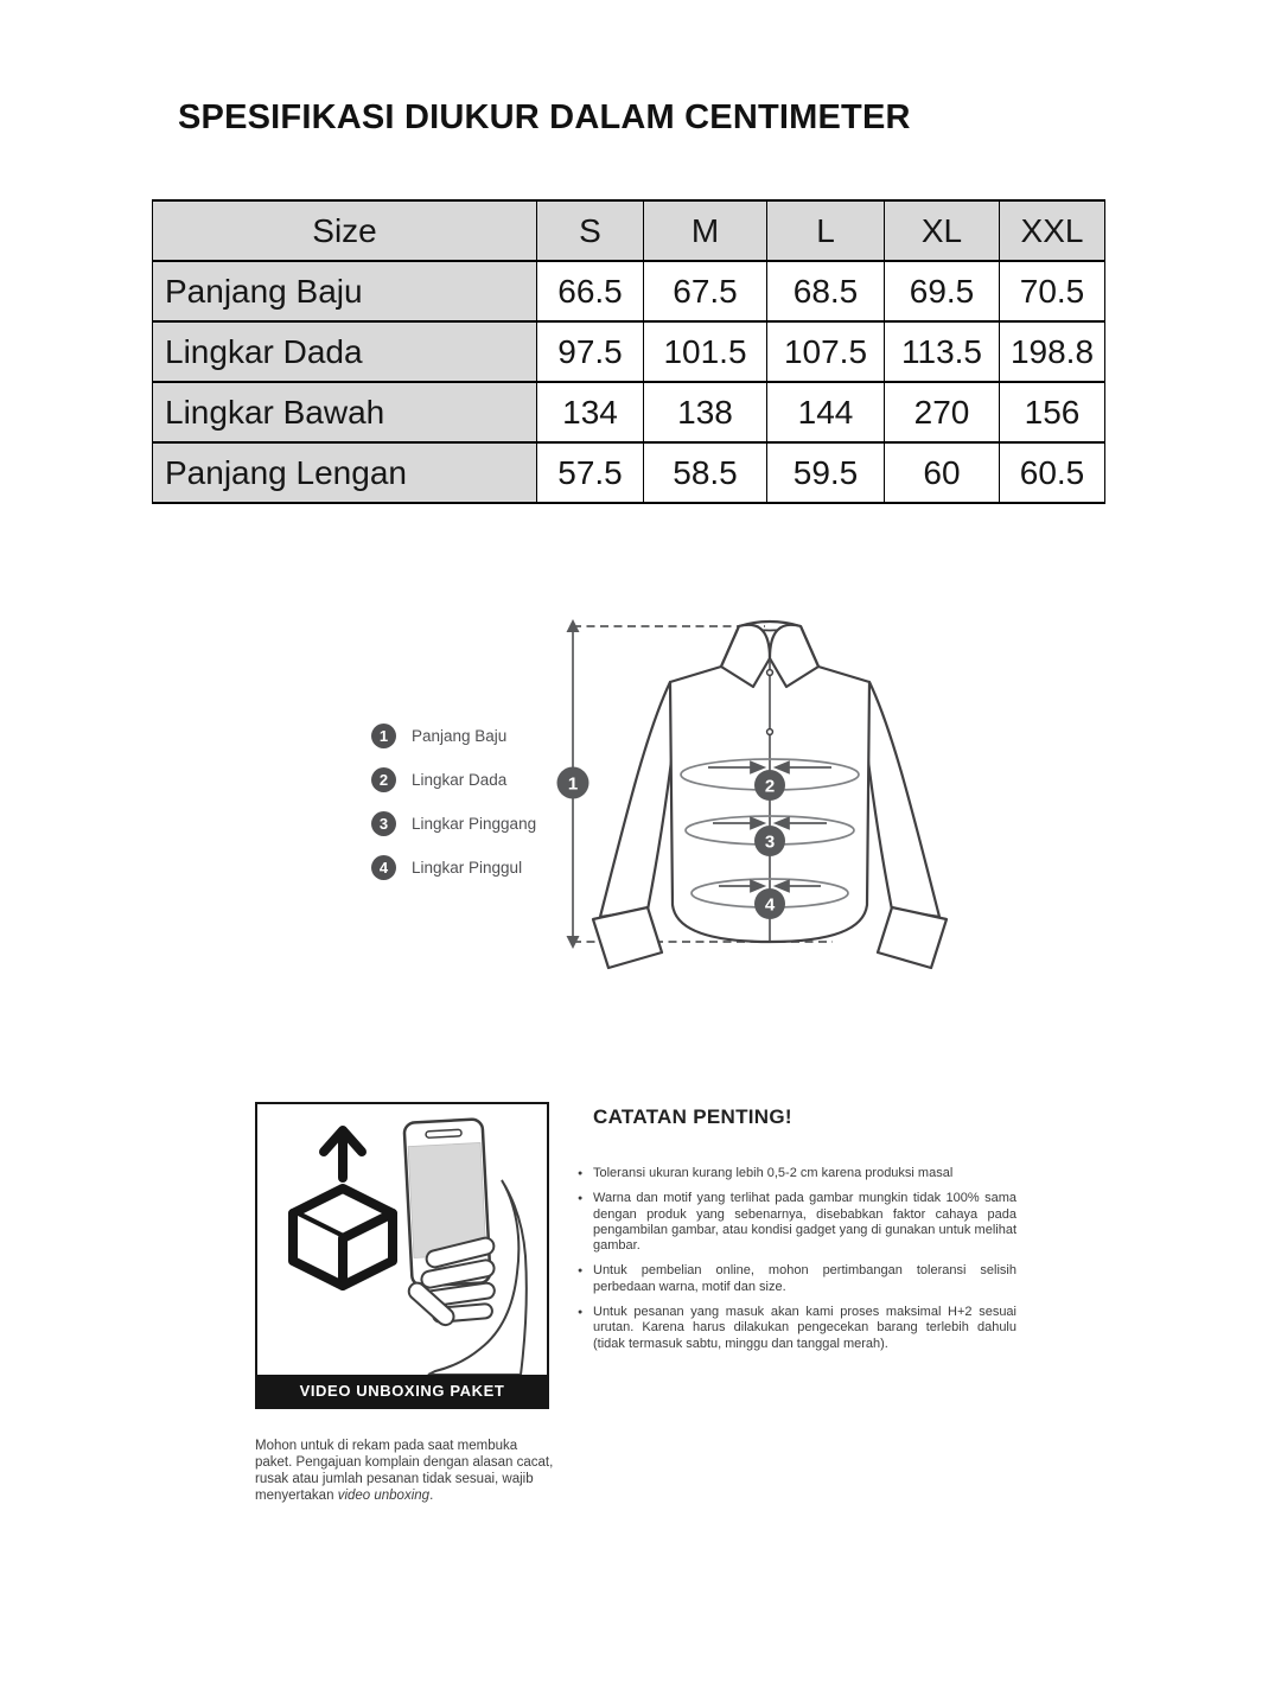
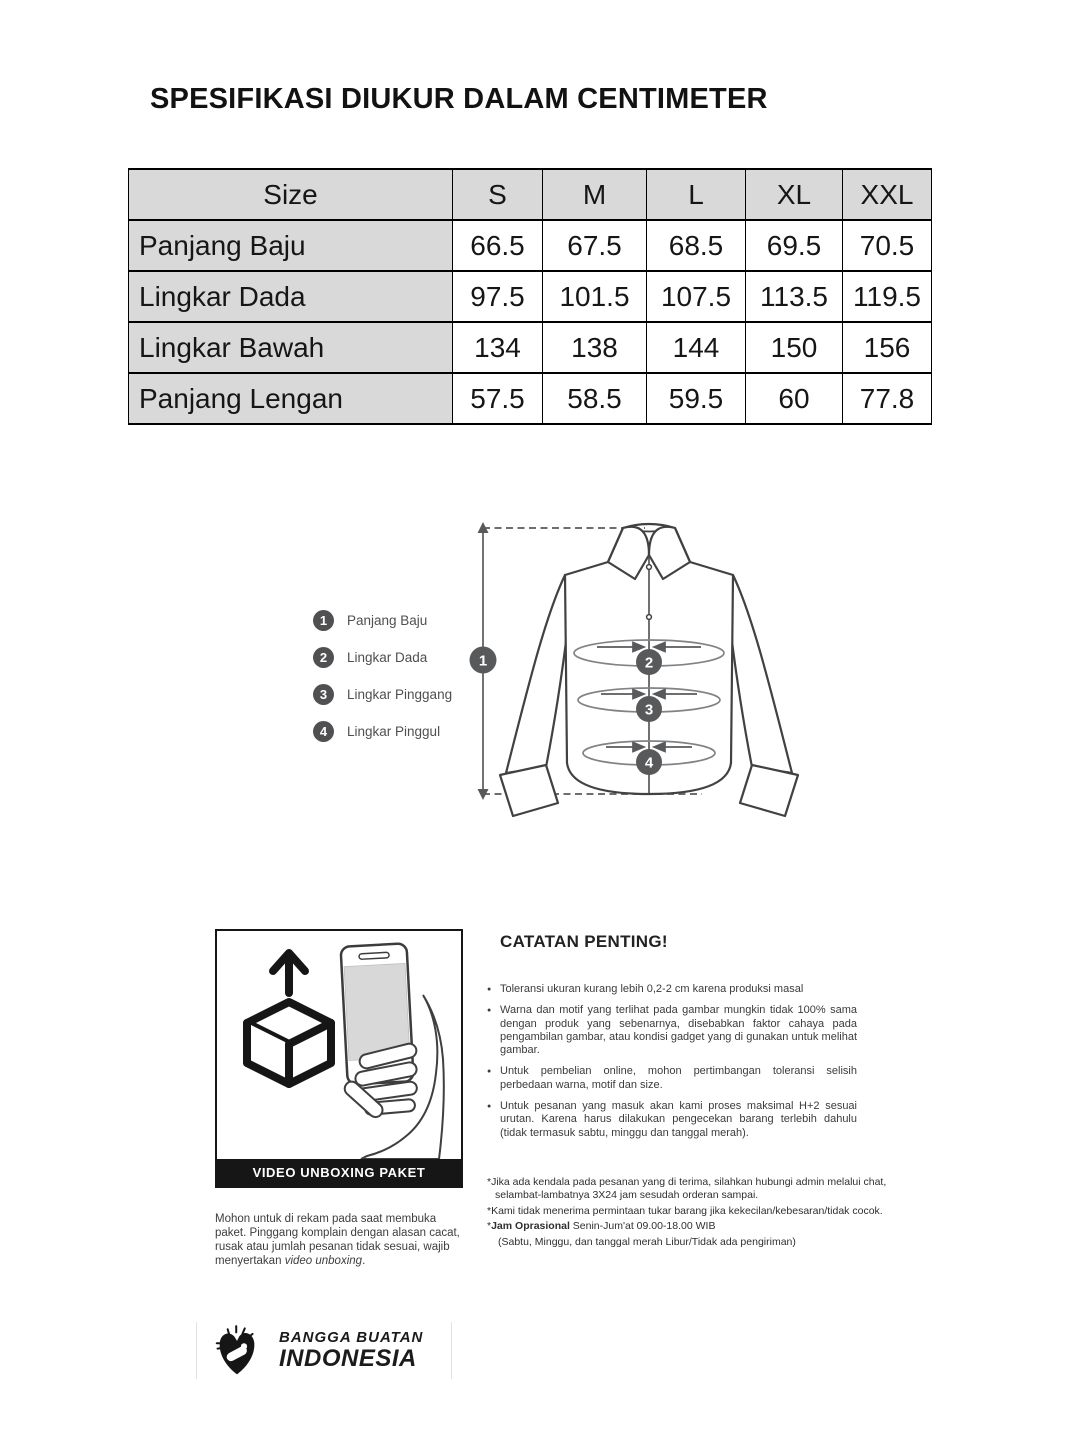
  SPESIFIKASI DIUKUR DALAM CENTIMETER
  Size	S	M	L	XL	XXL
  Panjang Baju	66.5	67.5	68.5	69.5	70.5
- Lingkar Dada	97.5	101.5	107.5	113.5	198.8
+ Lingkar Dada	97.5	101.5	107.5	113.5	119.5
- Lingkar Bawah	134	138	144	270	156
+ Lingkar Bawah	134	138	144	150	156
- Panjang Lengan	57.5	58.5	59.5	60	60.5
+ Panjang Lengan	57.5	58.5	59.5	60	77.8
  1
  Panjang Baju
  2
  Lingkar Dada
  3
  Lingkar Pinggang
  4
  Lingkar Pinggul
  1
  2
  3
  4
  VIDEO UNBOXING PAKET
- Mohon untuk di rekam pada saat membuka paket. Pengajuan komplain dengan alasan cacat, rusak atau jumlah pesanan tidak sesuai, wajib menyertakan video unboxing.
+ Mohon untuk di rekam pada saat membuka paket. Pinggang komplain dengan alasan cacat, rusak atau jumlah pesanan tidak sesuai, wajib menyertakan video unboxing.
  CATATAN PENTING!
- Toleransi ukuran kurang lebih 0,5-2 cm karena produksi masal
+ Toleransi ukuran kurang lebih 0,2-2 cm karena produksi masal
  Warna dan motif yang terlihat pada gambar mungkin tidak 100% sama dengan produk yang sebenarnya, disebabkan faktor cahaya pada pengambilan gambar, atau kondisi gadget yang di gunakan untuk melihat gambar.
  Untuk pembelian online, mohon pertimbangan toleransi selisih perbedaan warna, motif dan size.
  Untuk pesanan yang masuk akan kami proses maksimal H+2 sesuai urutan. Karena harus dilakukan pengecekan barang terlebih dahulu (tidak termasuk sabtu, minggu dan tanggal merah).
+ *Jika ada kendala pada pesanan yang di terima, silahkan hubungi admin melalui chat, selambat-lambatnya 3X24 jam sesudah orderan sampai.
+ *Kami tidak menerima permintaan tukar barang jika kekecilan/kebesaran/tidak cocok.
+ *Jam Oprasional Senin-Jum'at 09.00-18.00 WIB
+ (Sabtu, Minggu, dan tanggal merah Libur/Tidak ada pengiriman)
+ BANGGA BUATAN
+ INDONESIA
